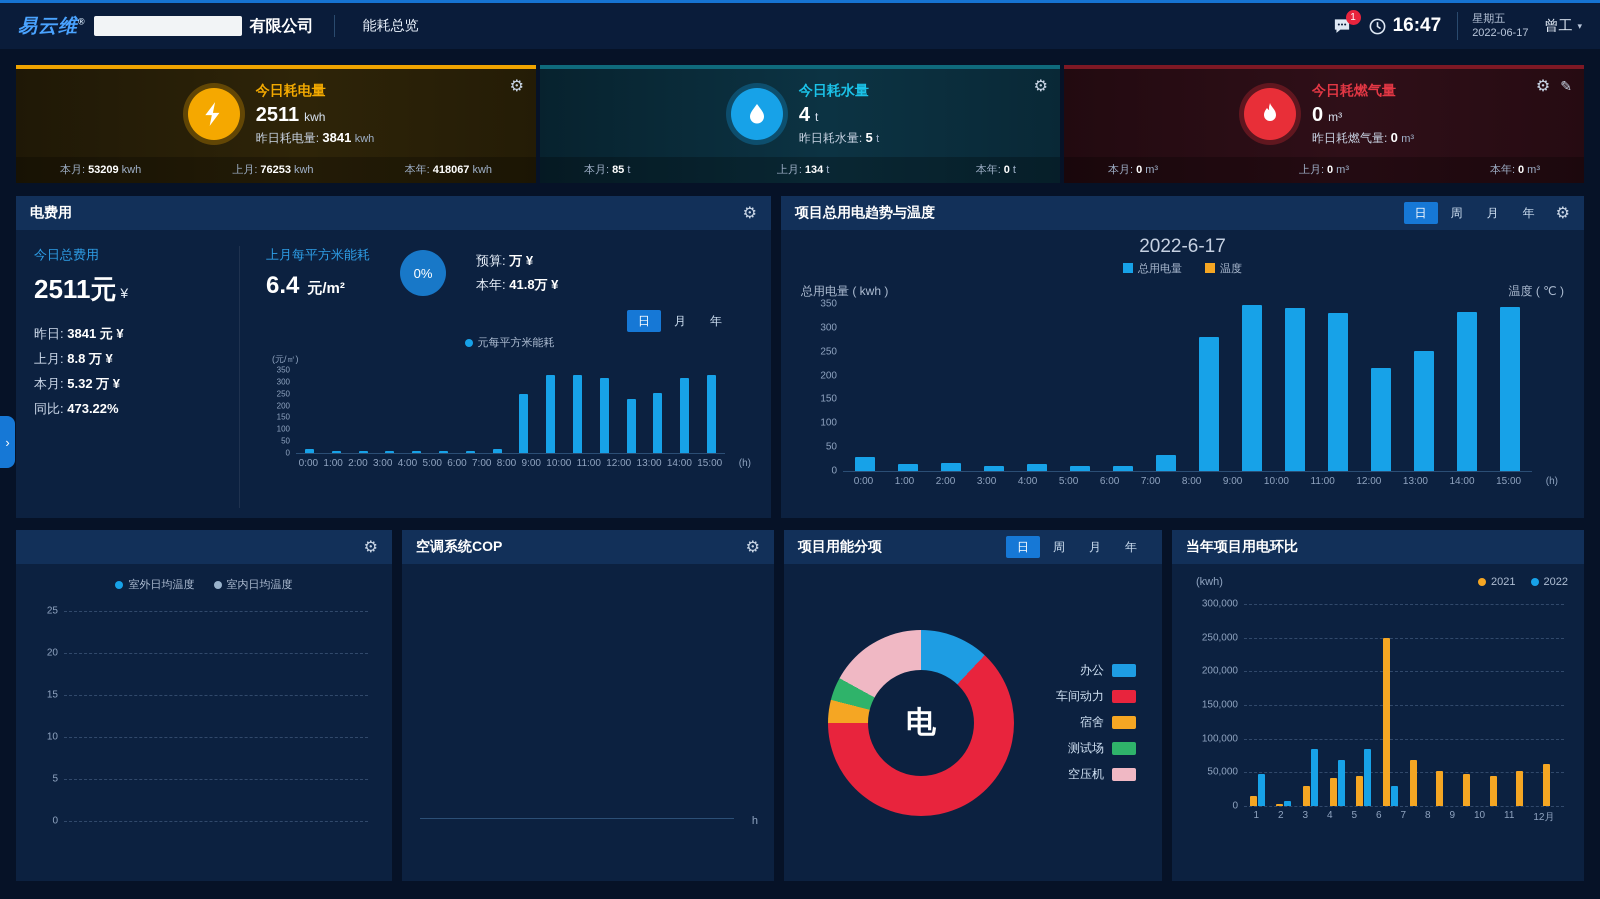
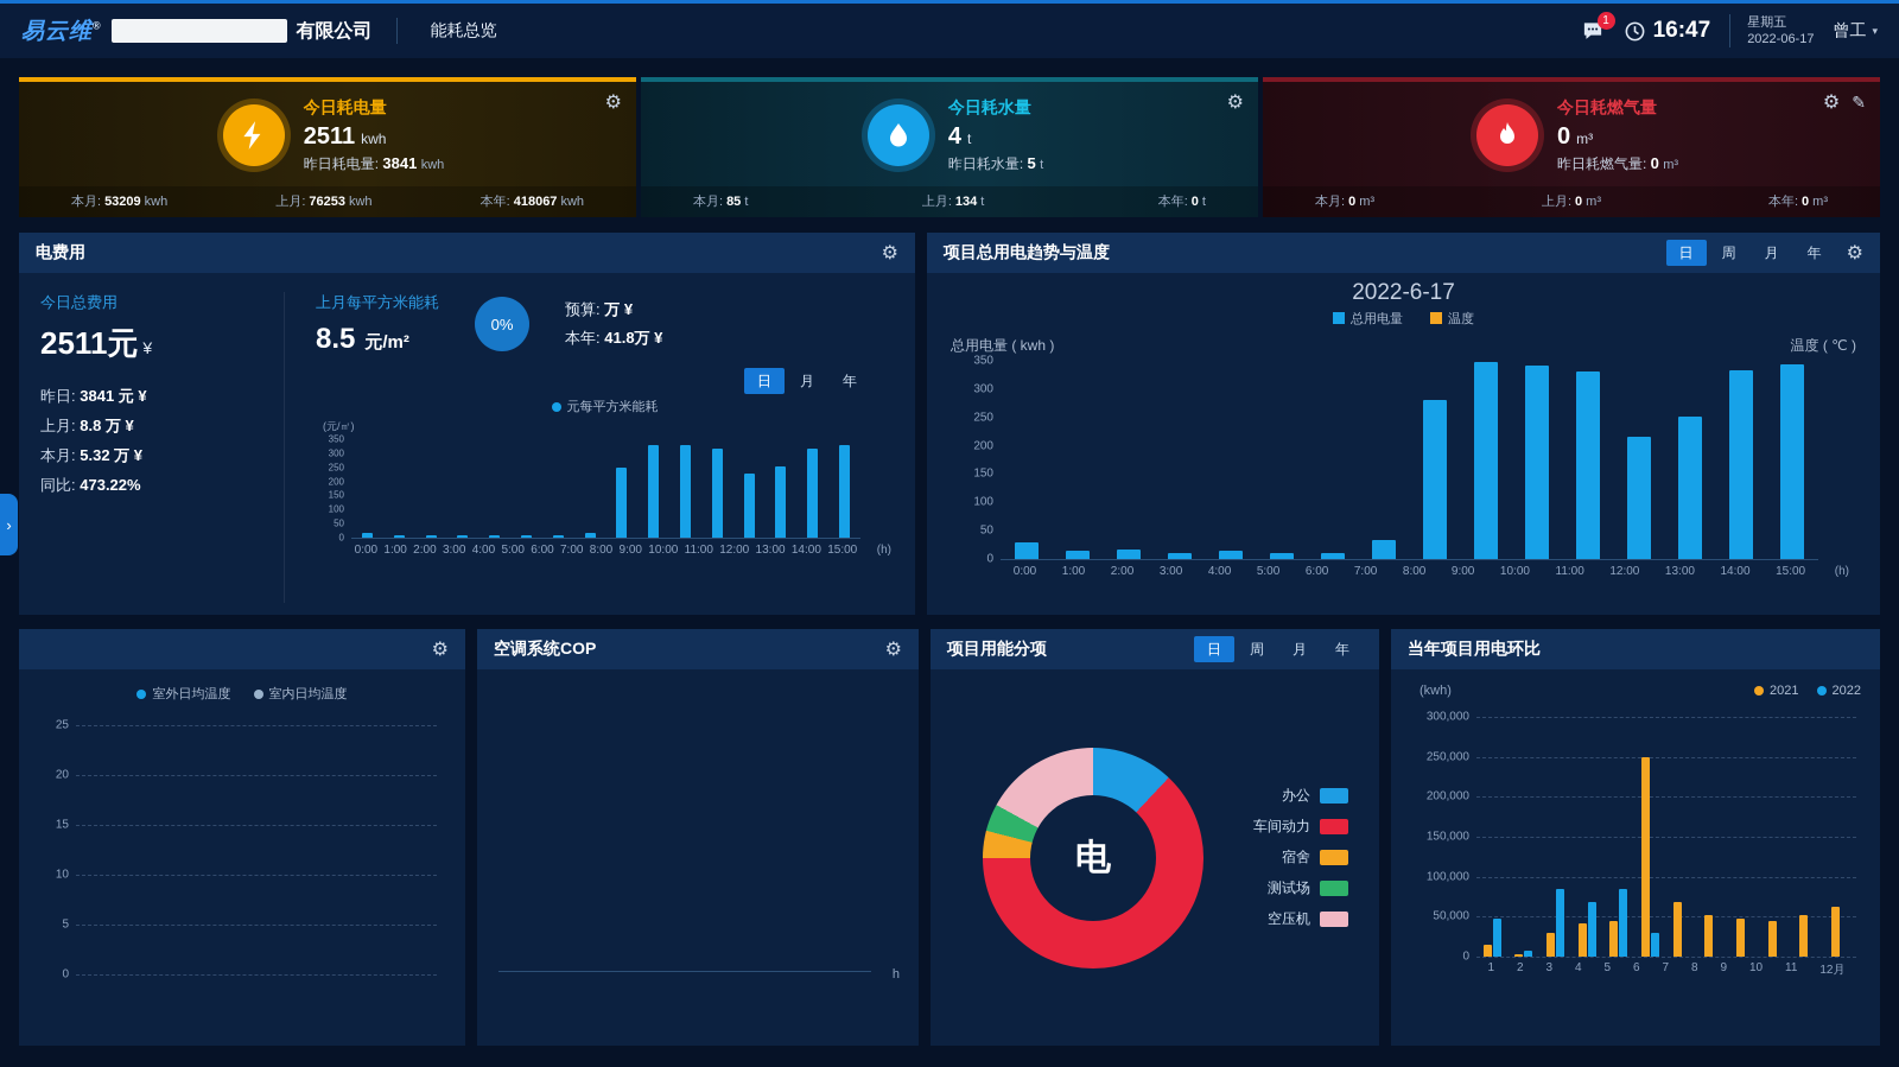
  易云维®
  有限公司
  能耗总览
  1
  16:47
  星期五
  2022-06-17
  曾工
  ▾
  ⚙
  今日耗电量
  2511 kwh
  昨日耗电量: 3841 kwh
  本月: 53209 kwh
  上月: 76253 kwh
  本年: 418067 kwh
  ⚙
  今日耗水量
  4 t
  昨日耗水量: 5 t
  本月: 85 t
  上月: 134 t
  本年: 0 t
  ⚙
  ✎
  今日耗燃气量
  0 m³
  昨日耗燃气量: 0 m³
  本月: 0 m³
  上月: 0 m³
  本年: 0 m³
  电费用
  ⚙
  今日总费用
  2511元 ¥
  昨日: 3841 元 ¥
  上月: 8.8 万 ¥
  本月: 5.32 万 ¥
  同比: 473.22%
  上月每平方米能耗
- 6.4 元/m²
+ 8.5 元/m²
  0%
  预算: 万 ¥
  本年: 41.8万 ¥
  日
  月
  年
  元每平方米能耗
  (元/㎡)
  350
  300
  250
  200
  150
  100
  50
  0
  0:00
  1:00
  2:00
  3:00
  4:00
  5:00
  6:00
  7:00
  8:00
  9:00
  10:00
  11:00
  12:00
  13:00
  14:00
  15:00
  (h)
  项目总用电趋势与温度
  日
  周
  月
  年
  ⚙
  2022-6-17
  总用电量 温度
  总用电量 ( kwh )
  温度 ( ℃ )
  350
  300
  250
  200
  150
  100
  50
  0
  0:00
  1:00
  2:00
  3:00
  4:00
  5:00
  6:00
  7:00
  8:00
  9:00
  10:00
  11:00
  12:00
  13:00
  14:00
  15:00
  (h)
  ⚙
  室外日均温度 室内日均温度
  25
  20
  15
  10
  5
  0
  空调系统COP
  ⚙
  h
  项目用能分项
  日
  周
  月
  年
  电
  办公
  车间动力
  宿舍
  测试场
  空压机
  当年项目用电环比
  (kwh)
  2021 2022
  300,000
  250,000
  200,000
  150,000
  100,000
  50,000
  0
  1
  2
  3
  4
  5
  6
  7
  8
  9
  10
  11
  12月
  ›
